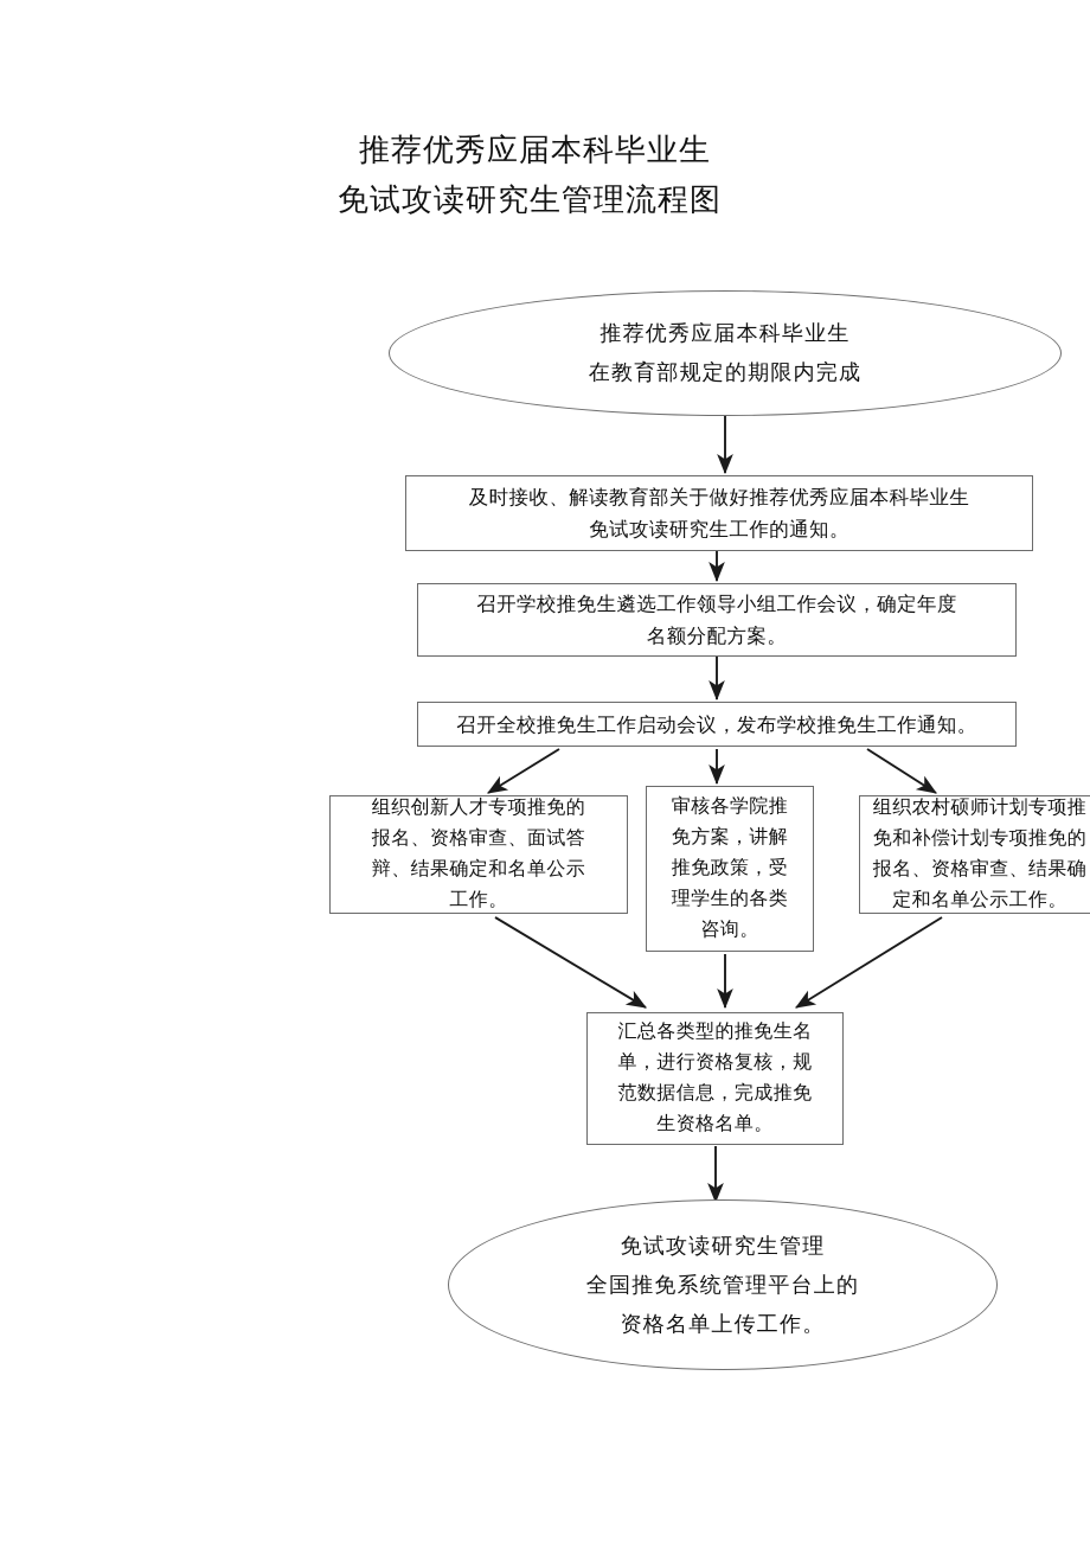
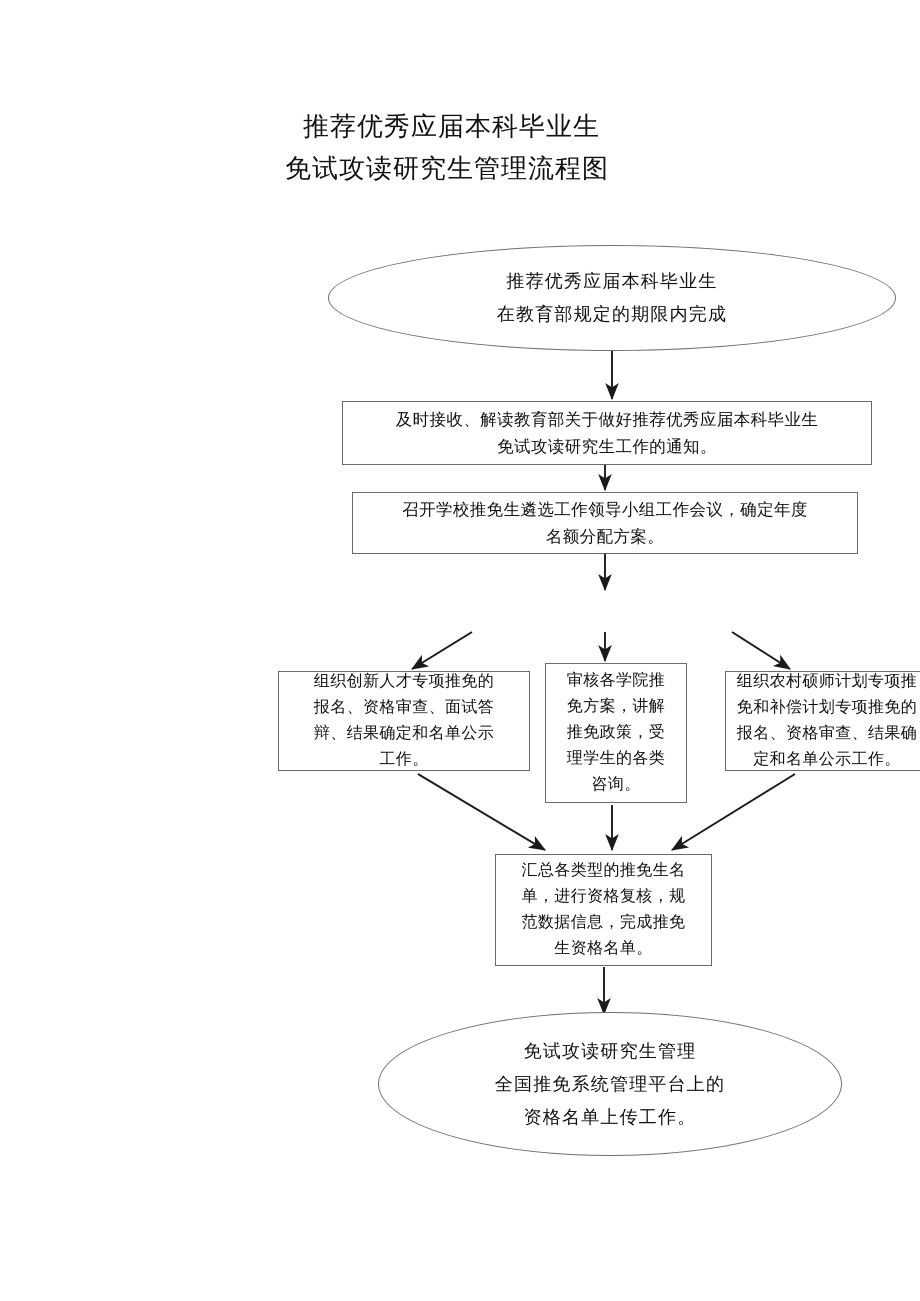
  推荐优秀应届本科毕业生
  免试攻读研究生管理流程图
  推荐优秀应届本科毕业生
  在教育部规定的期限内完成
  及时接收、解读教育部关于做好推荐优秀应届本科毕业生
  免试攻读研究生工作的通知。
  召开学校推免生遴选工作领导小组工作会议，确定年度
  名额分配方案。
- 召开全校推免生工作启动会议，发布学校推免生工作通知。
  组织创新人才专项推免的
  报名、资格审查、面试答
  辩、结果确定和名单公示
  工作。
  审核各学院推
  免方案，讲解
  推免政策，受
  理学生的各类
  咨询。
  组织农村硕师计划专项推
  免和补偿计划专项推免的
  报名、资格审查、结果确
  定和名单公示工作。
  汇总各类型的推免生名
  单，进行资格复核，规
  范数据信息，完成推免
  生资格名单。
  免试攻读研究生管理
  全国推免系统管理平台上的
  资格名单上传工作。
